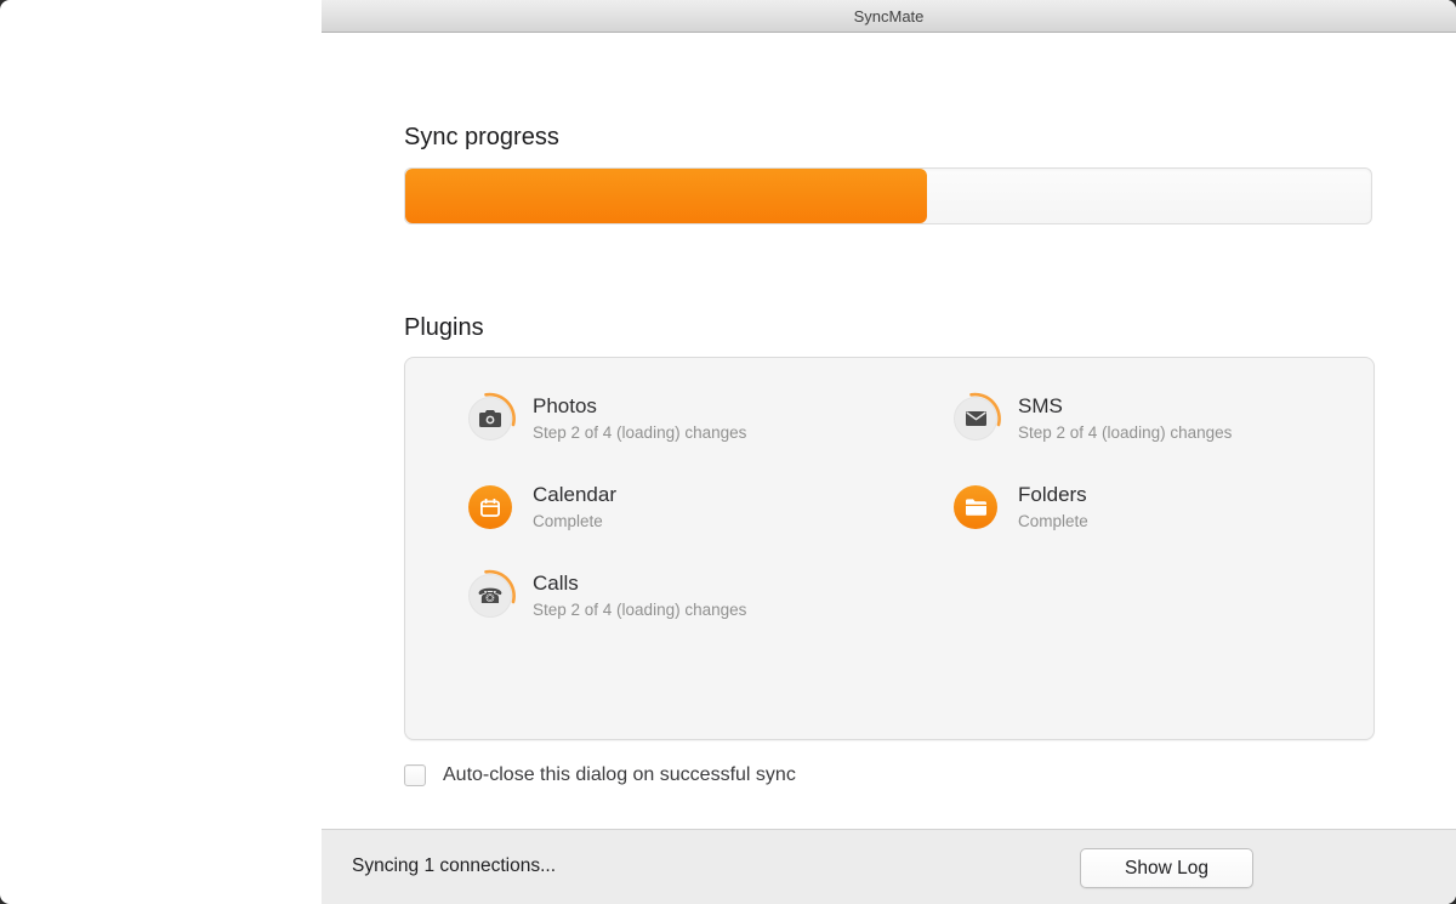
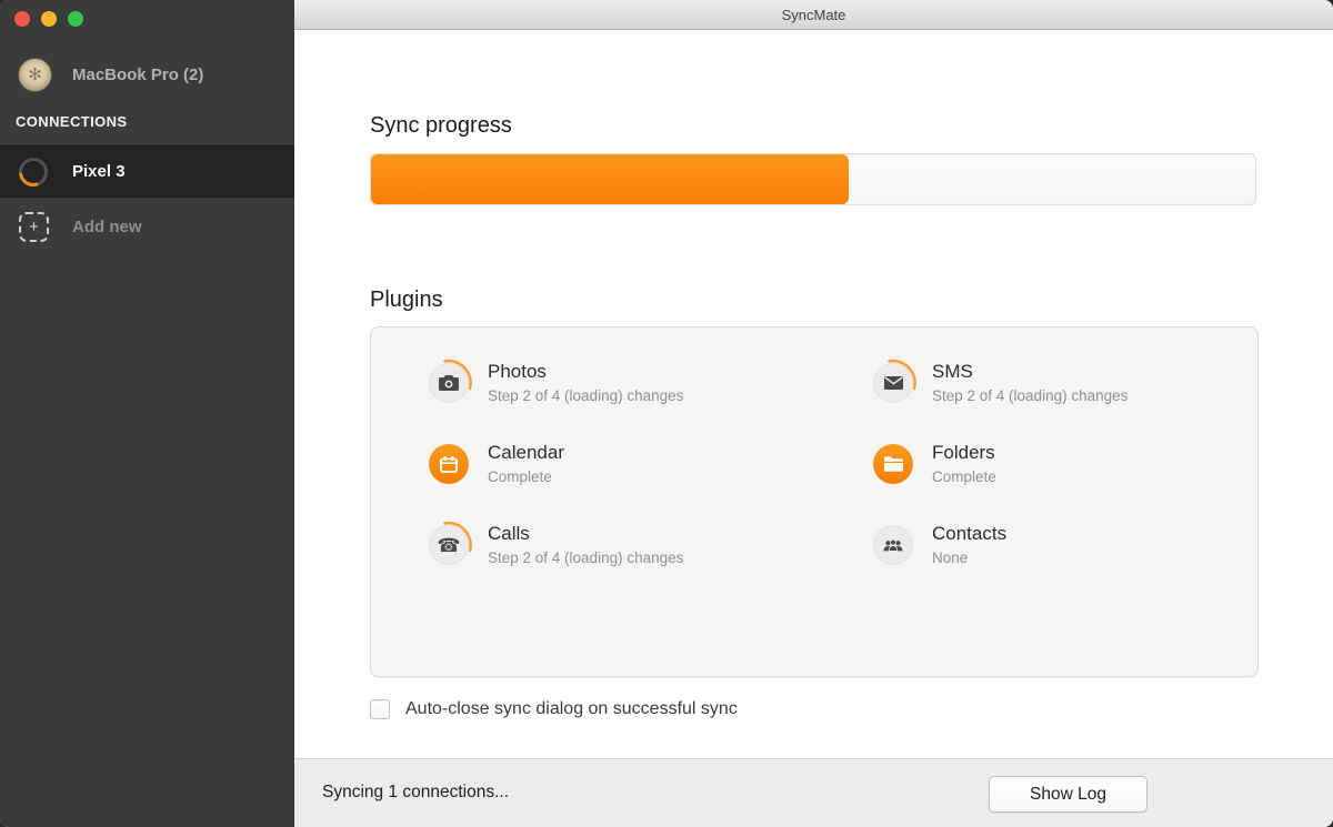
+ ✻
+ MacBook Pro (2)
+ CONNECTIONS
+ Pixel 3
+ +
+ Add new
  SyncMate
  Sync progress
  Plugins
  Photos
  Step 2 of 4 (loading) changes
  SMS
  Step 2 of 4 (loading) changes
  Calendar
  Complete
  Folders
  Complete
  ☎
  Calls
  Step 2 of 4 (loading) changes
+ Contacts
+ None
- Auto-close this dialog on successful sync
+ Auto-close sync dialog on successful sync
  Syncing 1 connections...
  Show Log
